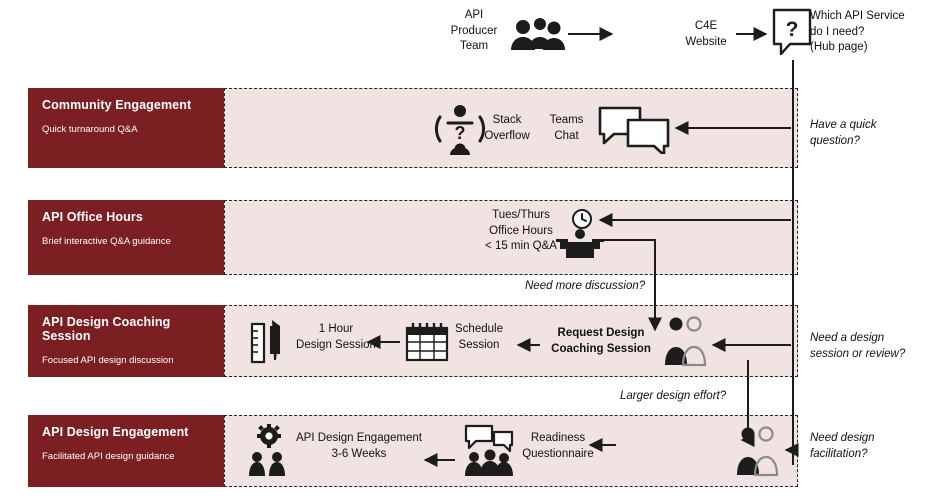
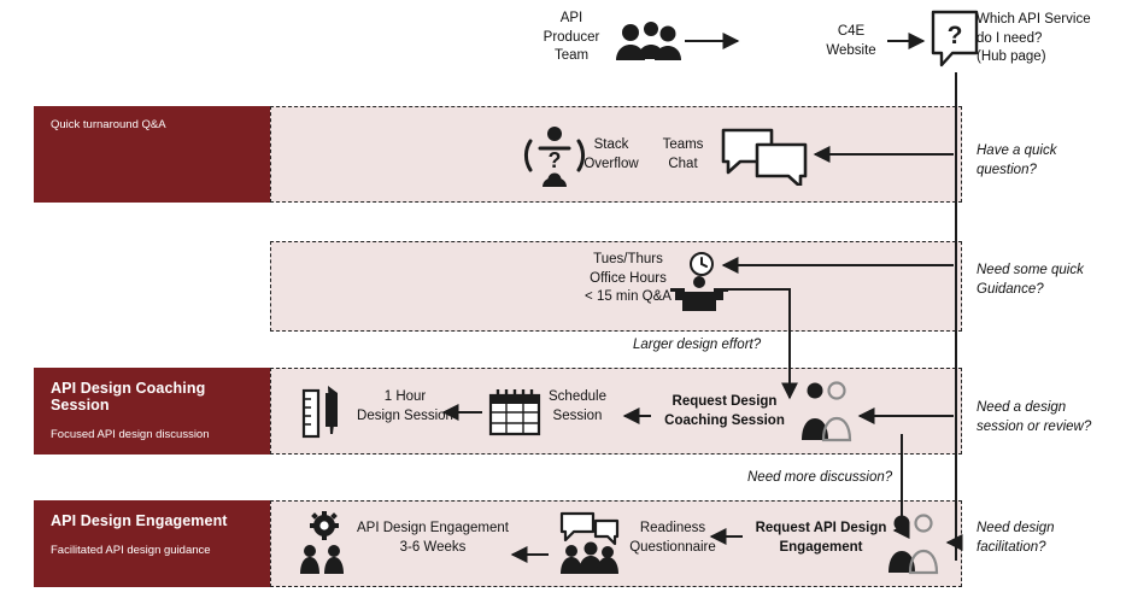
  API
  Producer
  Team
  C4E
  Website
  ?
  Which API Service
  do I need?
  (Hub page)
- Community Engagement
  Quick turnaround Q&A
  ?
  Stack
  Overflow
  Teams
  Chat
  Have a quick
  question?
- API Office Hours
- Brief interactive Q&A guidance
  Tues/Thurs
  Office Hours
  < 15 min Q&A
+ Need some quick
+ Guidance?
- Need more discussion?
+ Larger design effort?
  API Design Coaching Session
  Focused API design discussion
  1 Hour
  Design Session
  Schedule
  Session
  Request Design
  Coaching Session
  Need a design
  session or review?
- Larger design effort?
+ Need more discussion?
  API Design Engagement
  Facilitated API design guidance
  API Design Engagement
  3-6 Weeks
  Readiness
  Questionnaire
+ Request API Design
+ Engagement
  Need design
  facilitation?
